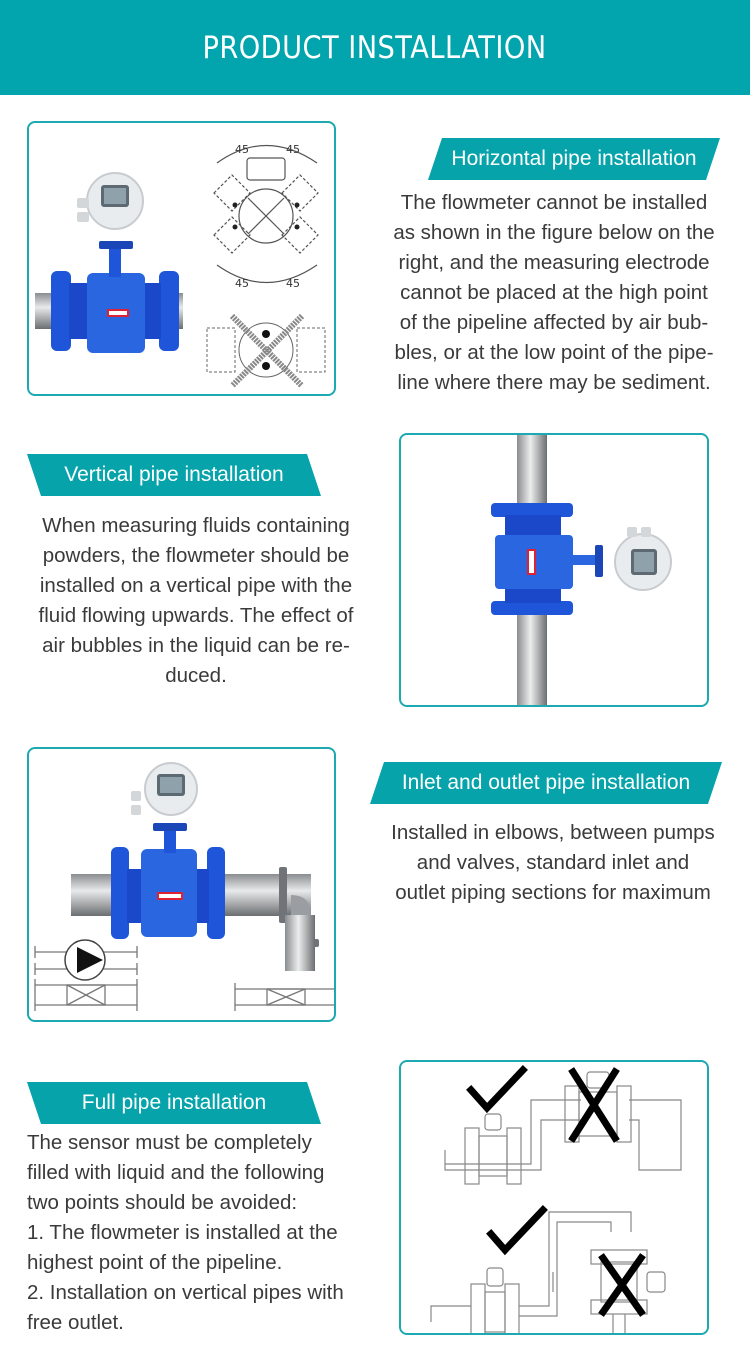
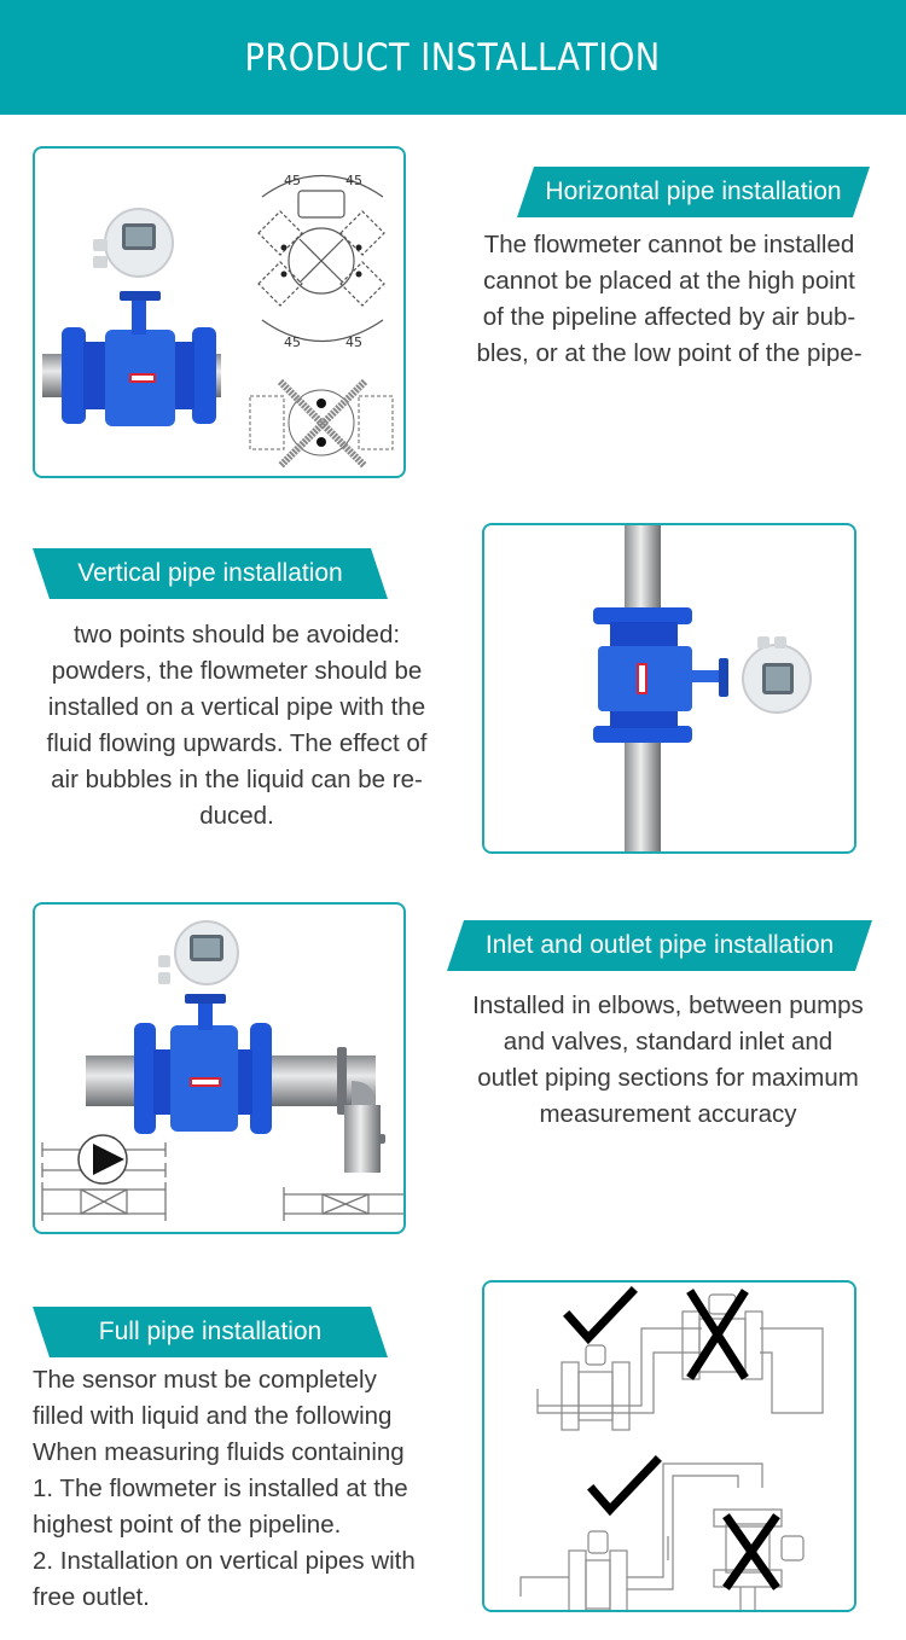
  PRODUCT INSTALLATION
  45
  45
  45
  45
  Horizontal pipe installation
  The flowmeter cannot be installed
- as shown in the figure below on the
- right, and the measuring electrode
  cannot be placed at the high point
  of the pipeline affected by air bub-
  bles, or at the low point of the pipe-
- line where there may be sediment.
  Vertical pipe installation
- When measuring fluids containing
+ two points should be avoided:
  powders, the flowmeter should be
  installed on a vertical pipe with the
  fluid flowing upwards. The effect of
  air bubbles in the liquid can be re-
  duced.
  Inlet and outlet pipe installation
  Installed in elbows, between pumps
  and valves, standard inlet and
  outlet piping sections for maximum
+ measurement accuracy
  Full pipe installation
  The sensor must be completely
  filled with liquid and the following
- two points should be avoided:
+ When measuring fluids containing
  1. The flowmeter is installed at the
  highest point of the pipeline.
  2. Installation on vertical pipes with
  free outlet.
